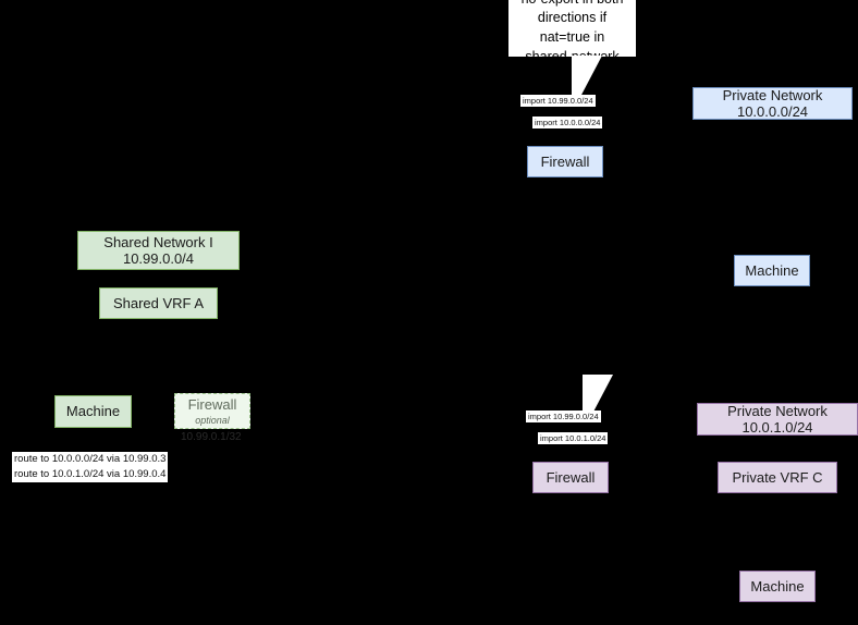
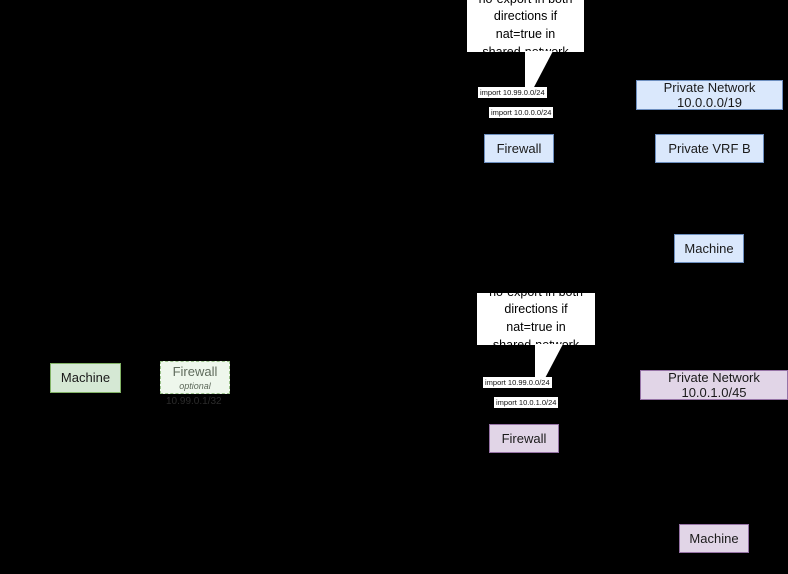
  directions if nat=true in shared-network
+ no-export in both directions if nat=true in shared-network
  import 10.99.0.0/24
  import 10.0.0.0/24
  import 10.99.0.0/24
  import 10.0.1.0/24
- Shared Network I
- 10.99.0.0/4
- Shared VRF A
  Machine
  Firewall
  optional
  10.99.0.1/32
- route to 10.0.0.0/24 via 10.99.0.3
- route to 10.0.1.0/24 via 10.99.0.4
  Firewall
  Private Network
- 10.0.0.0/24
+ 10.0.0.0/19
+ Private VRF B
  Machine
  Firewall
  Private Network
- 10.0.1.0/24
+ 10.0.1.0/45
- Private VRF C
  Machine
